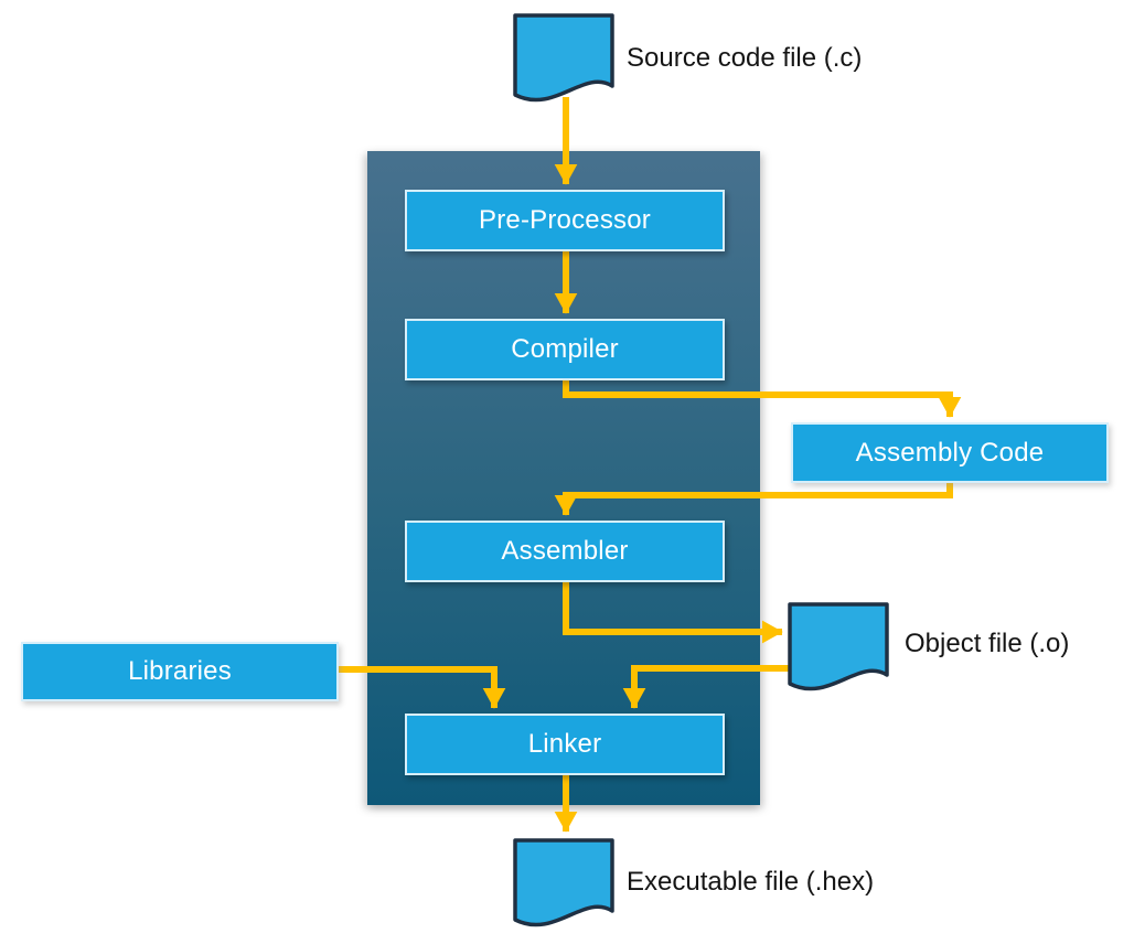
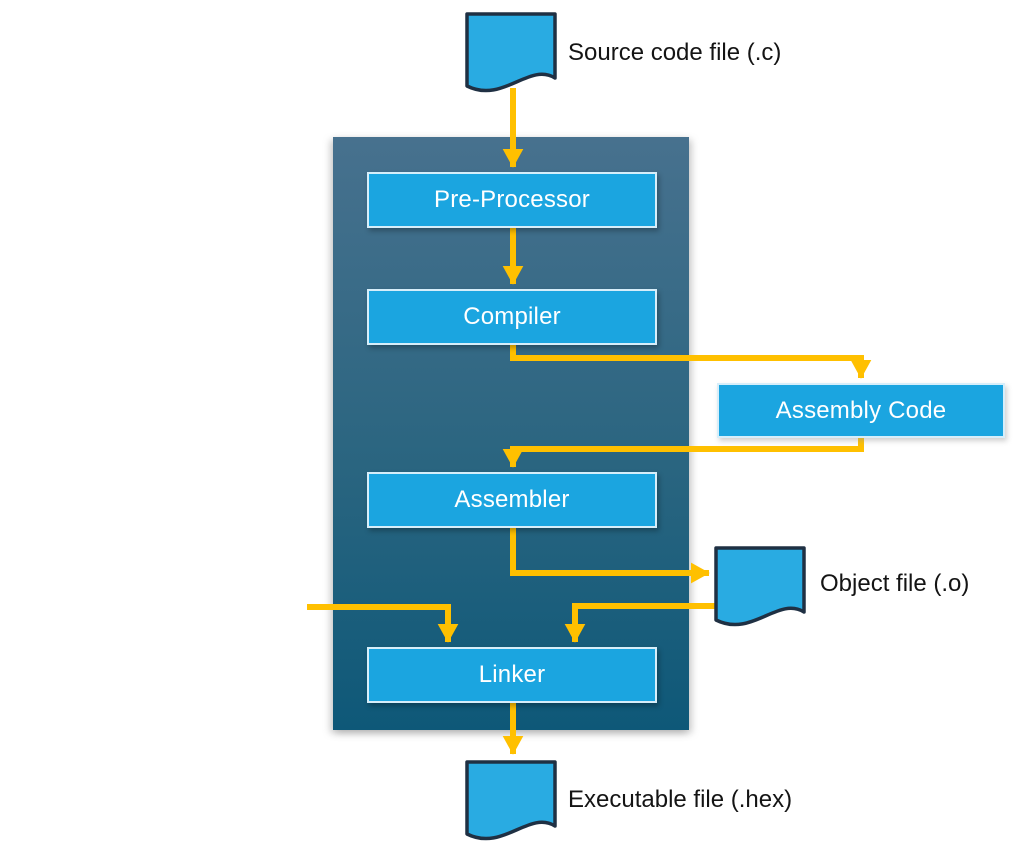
  Pre-Processor
  Compiler
  Assembler
  Linker
  Assembly Code
- Libraries
  Source code file (.c)
  Object file (.o)
  Executable file (.hex)
